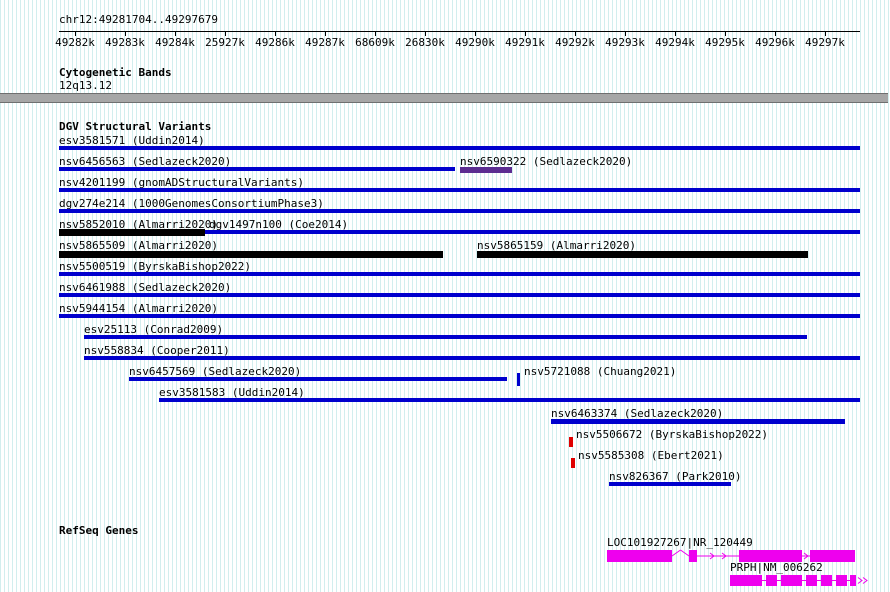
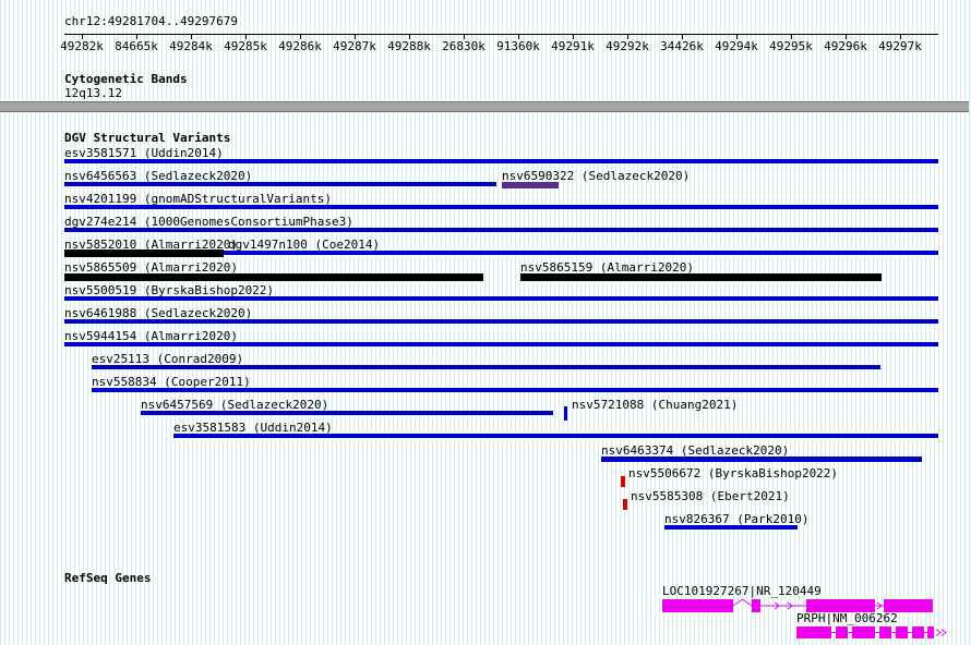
  chr12:49281704..49297679
  49282k
- 49283k
+ 84665k
  49284k
- 25927k
+ 49285k
  49286k
  49287k
- 68609k
+ 49288k
  26830k
- 49290k
+ 91360k
  49291k
  49292k
- 49293k
+ 34426k
  49294k
  49295k
  49296k
  49297k
  Cytogenetic Bands
  12q13.12
  DGV Structural Variants
  esv3581571 (Uddin2014)
  nsv6456563 (Sedlazeck2020)
  nsv6590322 (Sedlazeck2020)
  nsv4201199 (gnomADStructuralVariants)
  dgv274e214 (1000GenomesConsortiumPhase3)
  dgv1497n100 (Coe2014)
  nsv5852010 (Almarri2020)
  nsv5865509 (Almarri2020)
  nsv5865159 (Almarri2020)
  nsv5500519 (ByrskaBishop2022)
  nsv6461988 (Sedlazeck2020)
  nsv5944154 (Almarri2020)
  esv25113 (Conrad2009)
  nsv558834 (Cooper2011)
  nsv6457569 (Sedlazeck2020)
  nsv5721088 (Chuang2021)
  esv3581583 (Uddin2014)
  nsv6463374 (Sedlazeck2020)
  nsv5506672 (ByrskaBishop2022)
  nsv5585308 (Ebert2021)
  nsv826367 (Park2010)
  RefSeq Genes
  LOC101927267|NR_120449
  PRPH|NM_006262
